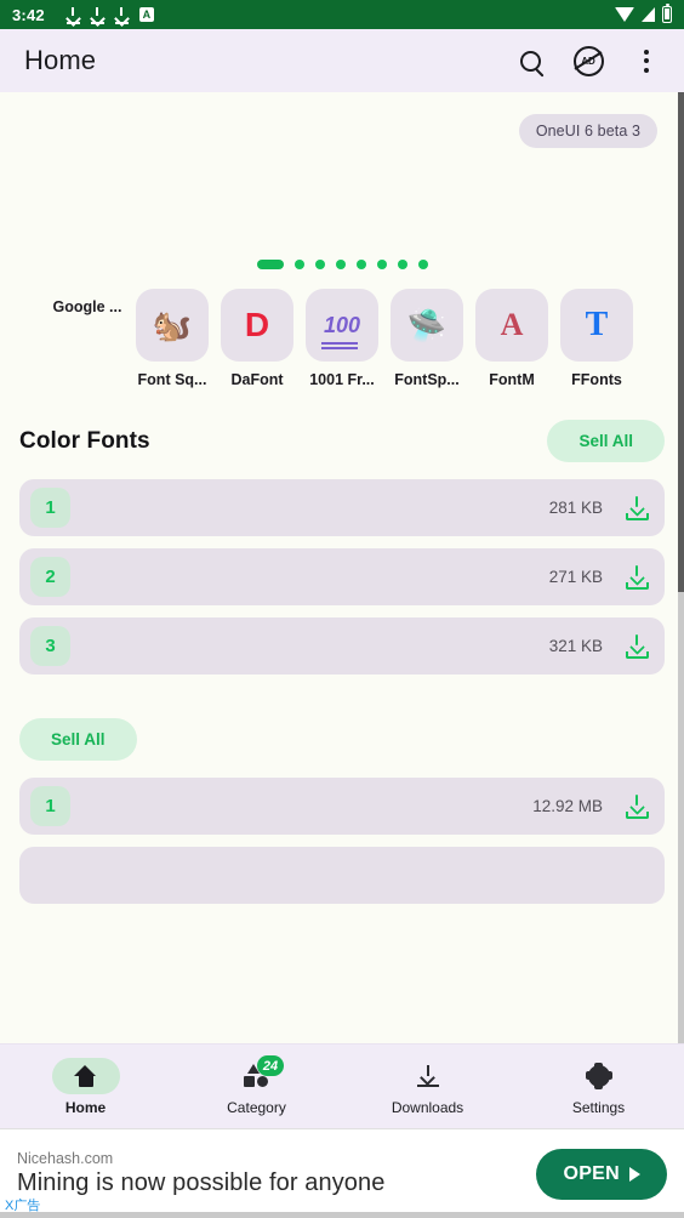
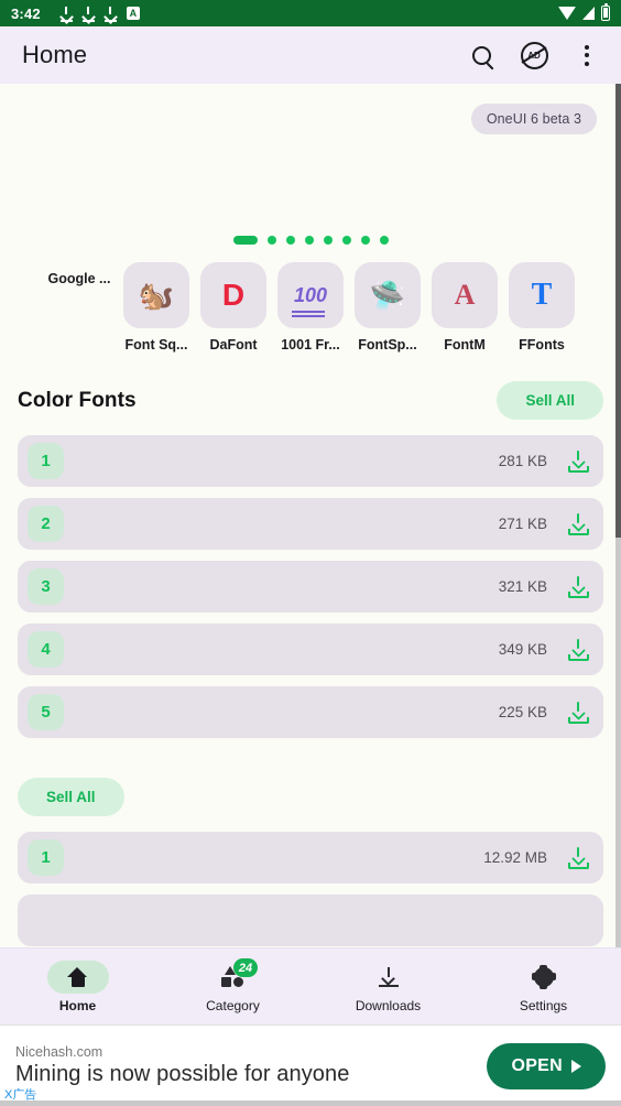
  3:42
  A
  Home
  AD
  OneUI 6 beta 3
  Google ...
  🐿️
  Font Sq...
  D
  DaFont
  100
  1001 Fr...
  🛸
  FontSp...
  A
  FontM
  T
  FFonts
  Color Fonts
  Sell All
  1
  281 KB
  2
  271 KB
  3
  321 KB
+ 4
+ 349 KB
+ 5
+ 225 KB
  Sell All
  1
  12.92 MB
  Home
  24
  Category
  Downloads
  Settings
  Nicehash.com
  Mining is now possible for anyone
  OPEN
  X广告
